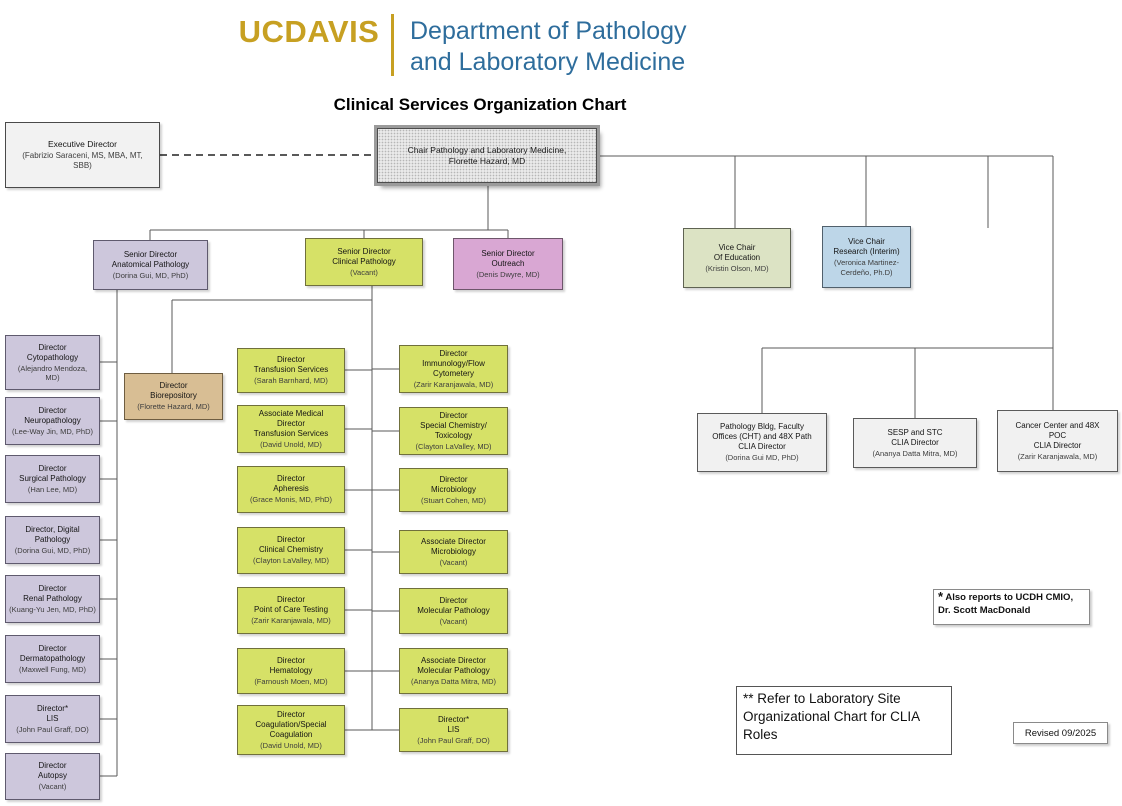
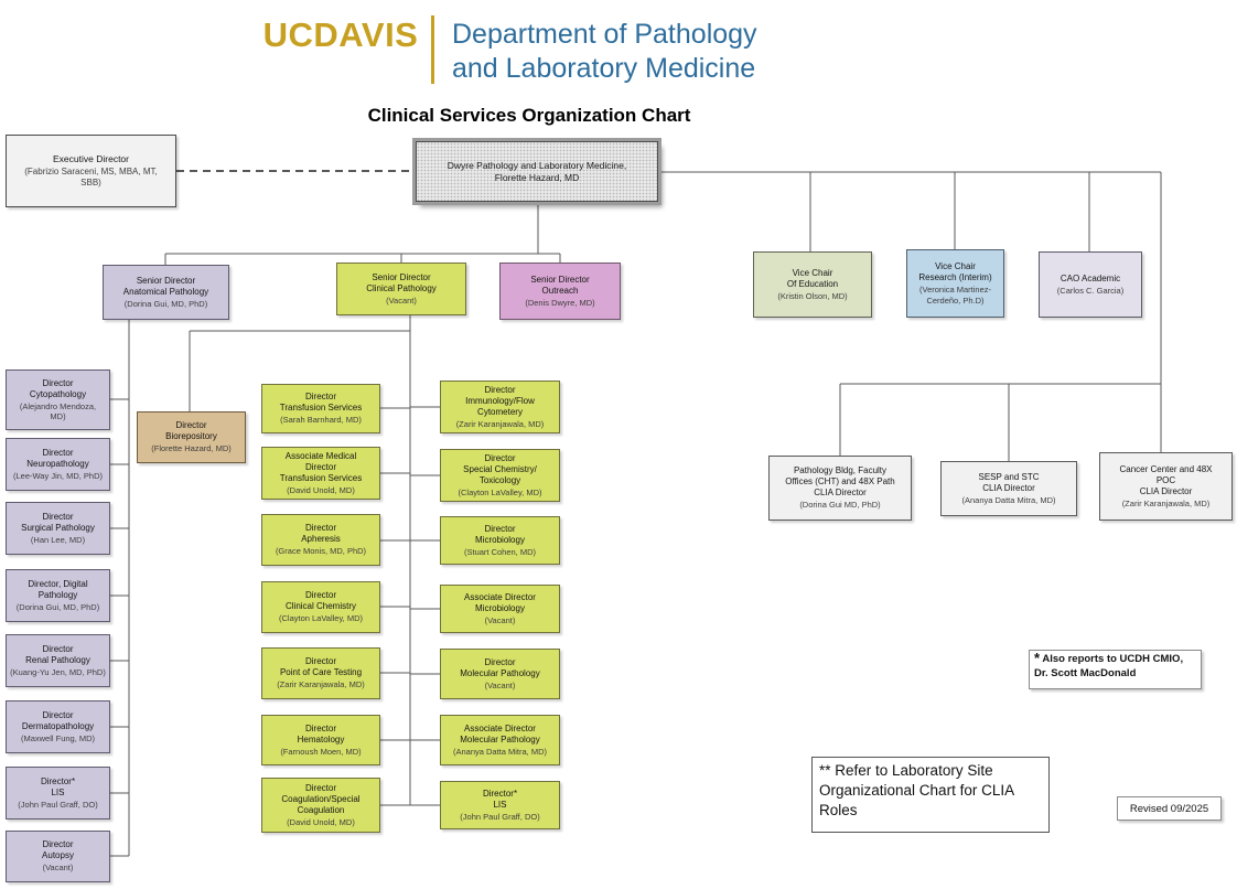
  UCDAVIS
  Department of Pathology
  and Laboratory Medicine
  Clinical Services Organization Chart
  Executive Director
  (Fabrizio Saraceni, MS, MBA, MT,
  SBB)
- Chair Pathology and Laboratory Medicine,
+ Dwyre Pathology and Laboratory Medicine,
  Florette Hazard, MD
  Senior Director
  Anatomical Pathology
  (Dorina Gui, MD, PhD)
  Senior Director
  Clinical Pathology
  (Vacant)
  Senior Director
  Outreach
  (Denis Dwyre, MD)
  Vice Chair
  Of Education
  (Kristin Olson, MD)
  Vice Chair
  Research (Interim)
  (Veronica Martinez-
  Cerdeño, Ph.D)
+ CAO Academic
+ (Carlos C. Garcia)
  Director
  Cytopathology
  (Alejandro Mendoza,
  MD)
  Director
  Neuropathology
  (Lee-Way Jin, MD, PhD)
  Director
  Surgical Pathology
  (Han Lee, MD)
  Director, Digital
  Pathology
  (Dorina Gui, MD, PhD)
  Director
  Renal Pathology
  (Kuang-Yu Jen, MD, PhD)
  Director
  Dermatopathology
  (Maxwell Fung, MD)
  Director*
  LIS
  (John Paul Graff, DO)
  Director
  Autopsy
  (Vacant)
  Director
  Biorepository
  (Florette Hazard, MD)
  Director
  Transfusion Services
  (Sarah Barnhard, MD)
  Associate Medical
  Director
  Transfusion Services
  (David Unold, MD)
  Director
  Apheresis
  (Grace Monis, MD, PhD)
  Director
  Clinical Chemistry
  (Clayton LaValley, MD)
  Director
  Point of Care Testing
  (Zarir Karanjawala, MD)
  Director
  Hematology
  (Farnoush Moen, MD)
  Director
  Coagulation/Special
  Coagulation
  (David Unold, MD)
  Director
  Immunology/Flow
  Cytometery
  (Zarir Karanjawala, MD)
  Director
  Special Chemistry/
  Toxicology
  (Clayton LaValley, MD)
  Director
  Microbiology
  (Stuart Cohen, MD)
  Associate Director
  Microbiology
  (Vacant)
  Director
  Molecular Pathology
  (Vacant)
  Associate Director
  Molecular Pathology
  (Ananya Datta Mitra, MD)
  Director*
  LIS
  (John Paul Graff, DO)
  Pathology Bldg, Faculty
  Offices (CHT) and 48X Path
  CLIA Director
  (Dorina Gui MD, PhD)
  SESP and STC
  CLIA Director
  (Ananya Datta Mitra, MD)
  Cancer Center and 48X
  POC
  CLIA Director
  (Zarir Karanjawala, MD)
  * Also reports to UCDH CMIO,
  Dr. Scott MacDonald
  ** Refer to Laboratory Site
  Organizational Chart for CLIA
  Roles
  Revised 09/2025
